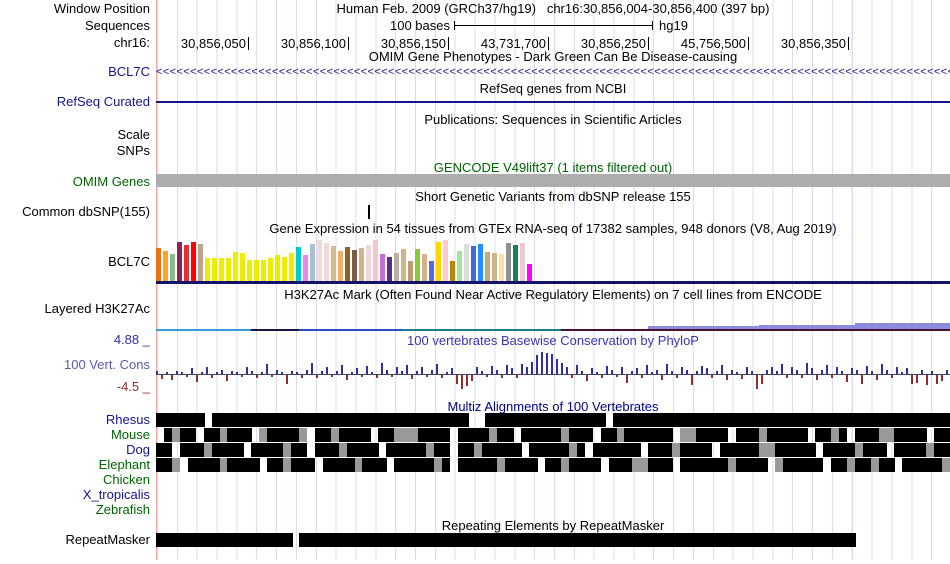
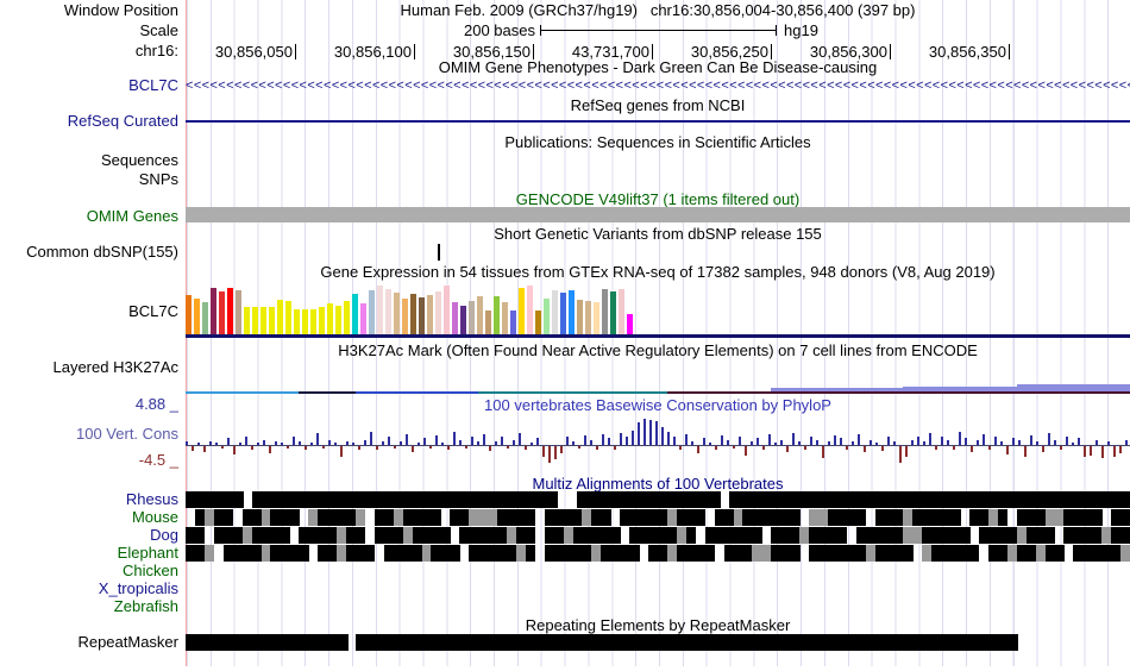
  Human Feb. 2009 (GRCh37/hg19) chr16:30,856,004-30,856,400 (397 bp)
- 100 bases
+ 200 bases
  hg19
  30,856,050
  30,856,100
  30,856,150
  43,731,700
  30,856,250
- 45,756,500
+ 30,856,300
  30,856,350
  Window Position
- Sequences
+ Scale
  chr16:
  BCL7C
  RefSeq Curated
- Scale
+ Sequences
  SNPs
  OMIM Genes
  Common dbSNP(155)
  BCL7C
  Layered H3K27Ac
  4.88 _
  100 Vert. Cons
  -4.5 _
  RepeatMasker
  Rhesus
  Mouse
  Dog
  Elephant
  Chicken
  X_tropicalis
  Zebrafish
  OMIM Gene Phenotypes - Dark Green Can Be Disease-causing
  RefSeq genes from NCBI
  Publications: Sequences in Scientific Articles
  GENCODE V49lift37 (1 items filtered out)
  Short Genetic Variants from dbSNP release 155
  Gene Expression in 54 tissues from GTEx RNA-seq of 17382 samples, 948 donors (V8, Aug 2019)
  H3K27Ac Mark (Often Found Near Active Regulatory Elements) on 7 cell lines from ENCODE
  100 vertebrates Basewise Conservation by PhyloP
  Multiz Alignments of 100 Vertebrates
  Repeating Elements by RepeatMasker
